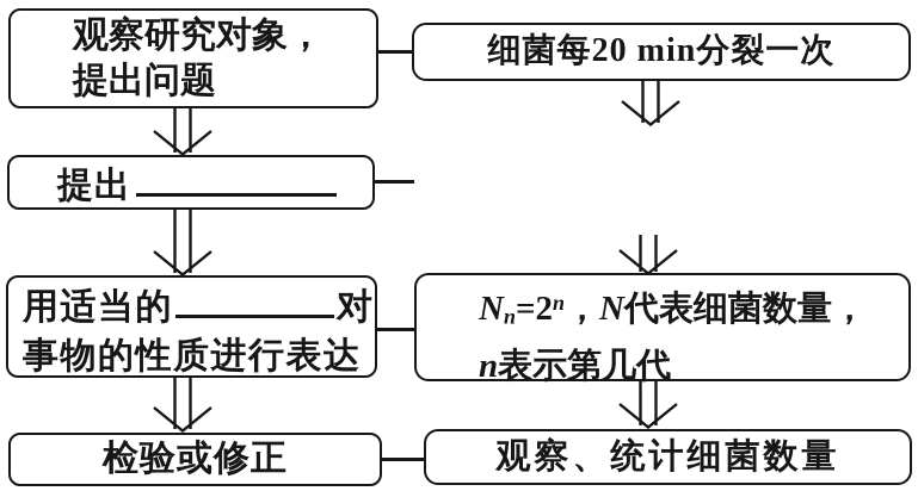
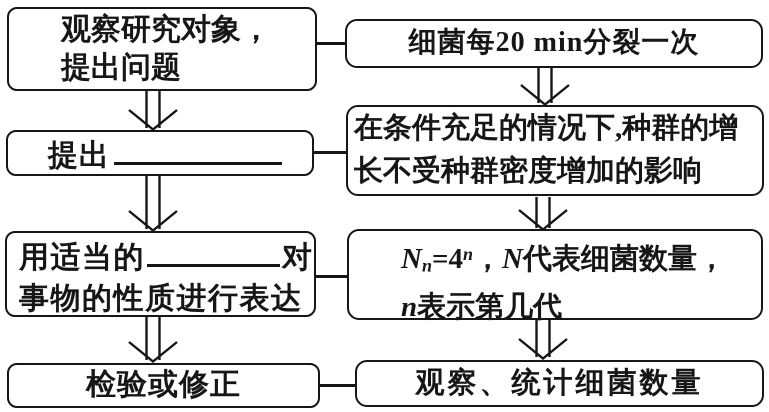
  观察研究对象，
  提出问题
  细菌每20 min分裂一次
  提出
+ 在条件充足的情况下,种群的增
+ 长不受种群密度增加的影响
  用适当的 对
  事物的性质进行表达
- Nn=2n，N代表细菌数量，
+ Nn=4n，N代表细菌数量，
  n表示第几代
  检验或修正
  观察、统计细菌数量
